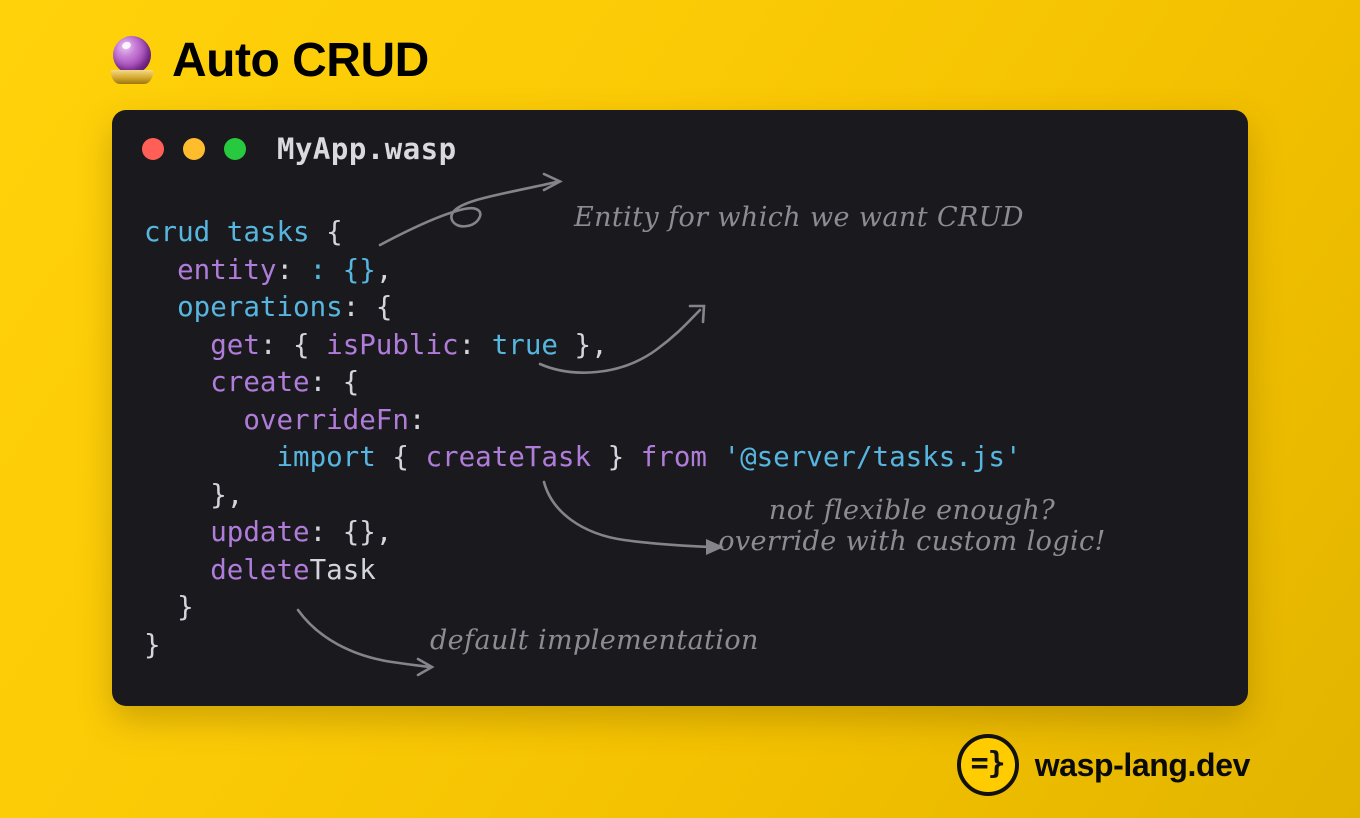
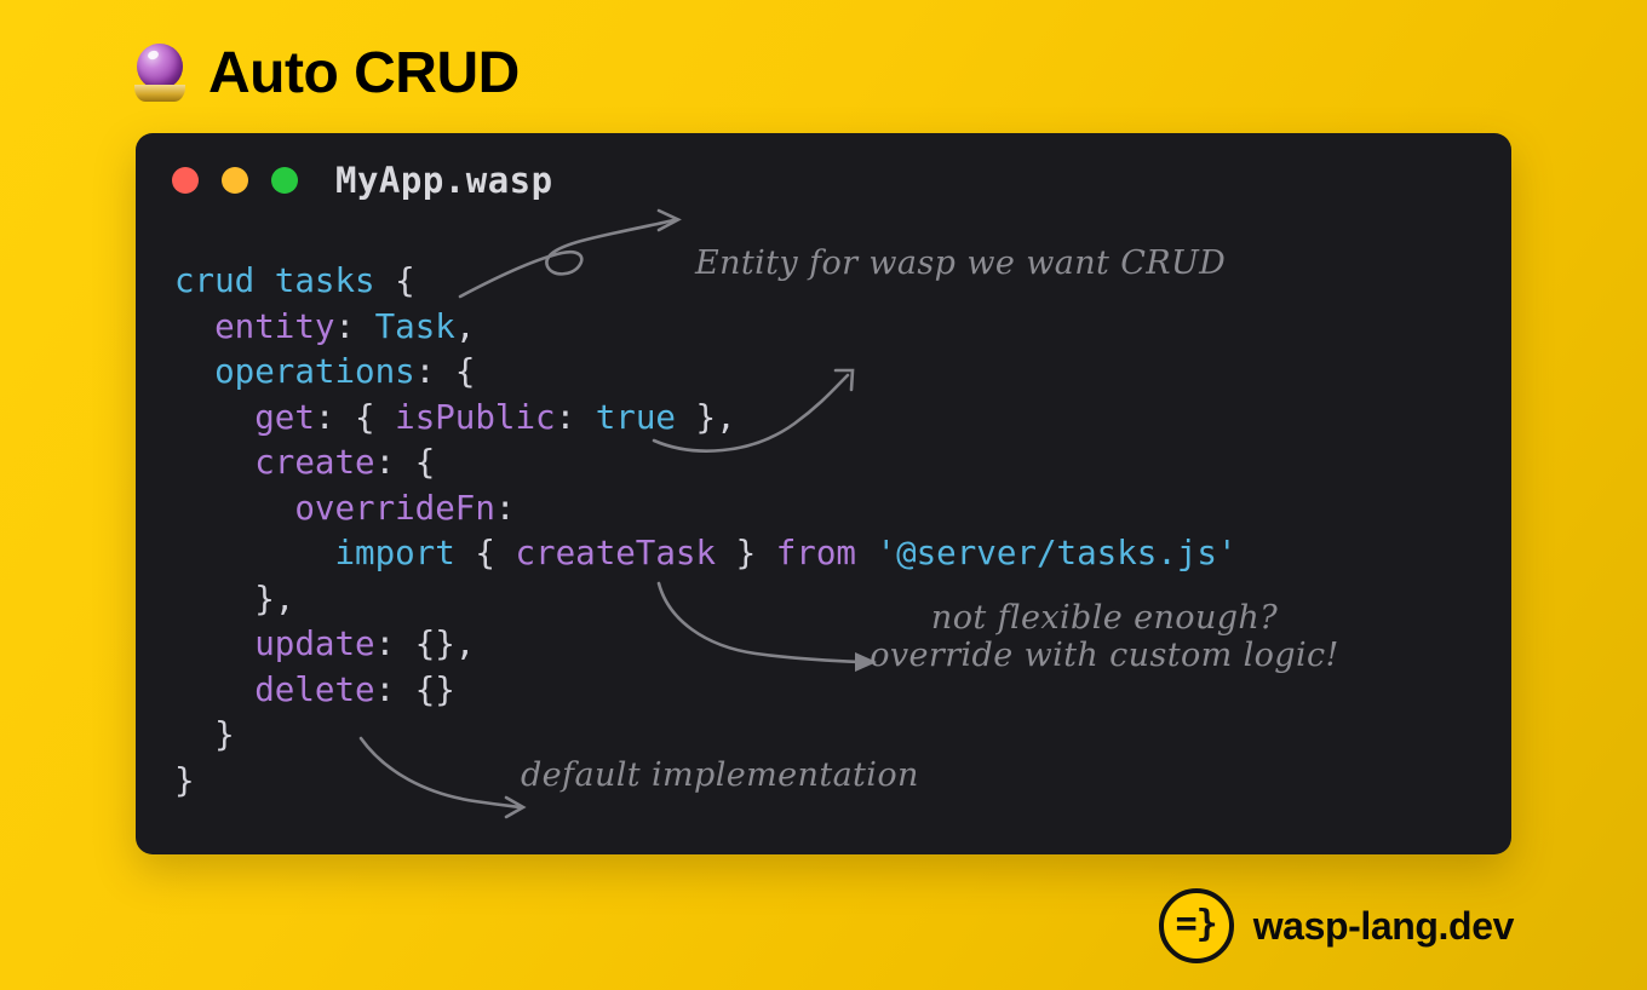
  Auto CRUD
  MyApp.wasp
  crud tasks {
- entity: : {},
+ entity: Task,
  operations: {
  get: { isPublic: true },
  create: {
  overrideFn:
  import { createTask } from '@server/tasks.js'
  },
  update: {},
- deleteTask
+ delete: {}
  }
  }
- Entity for which we want CRUD
+ Entity for wasp we want CRUD
  not flexible enough?
  override with custom logic!
  default implementation
  =}
  wasp-lang.dev
